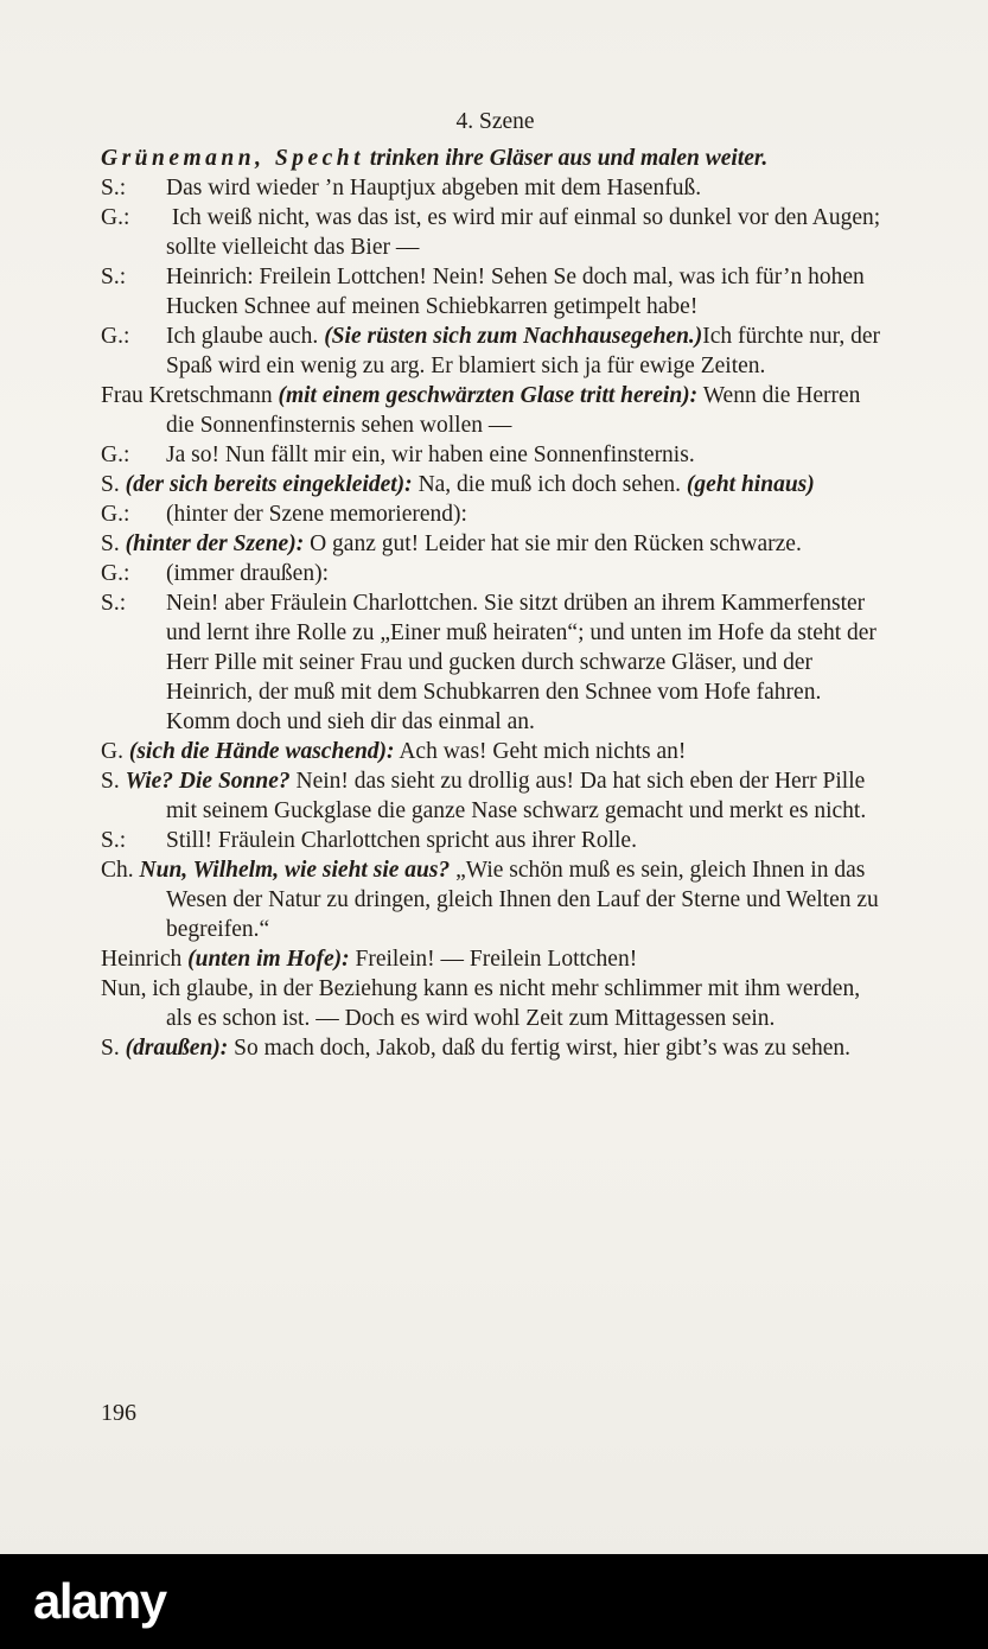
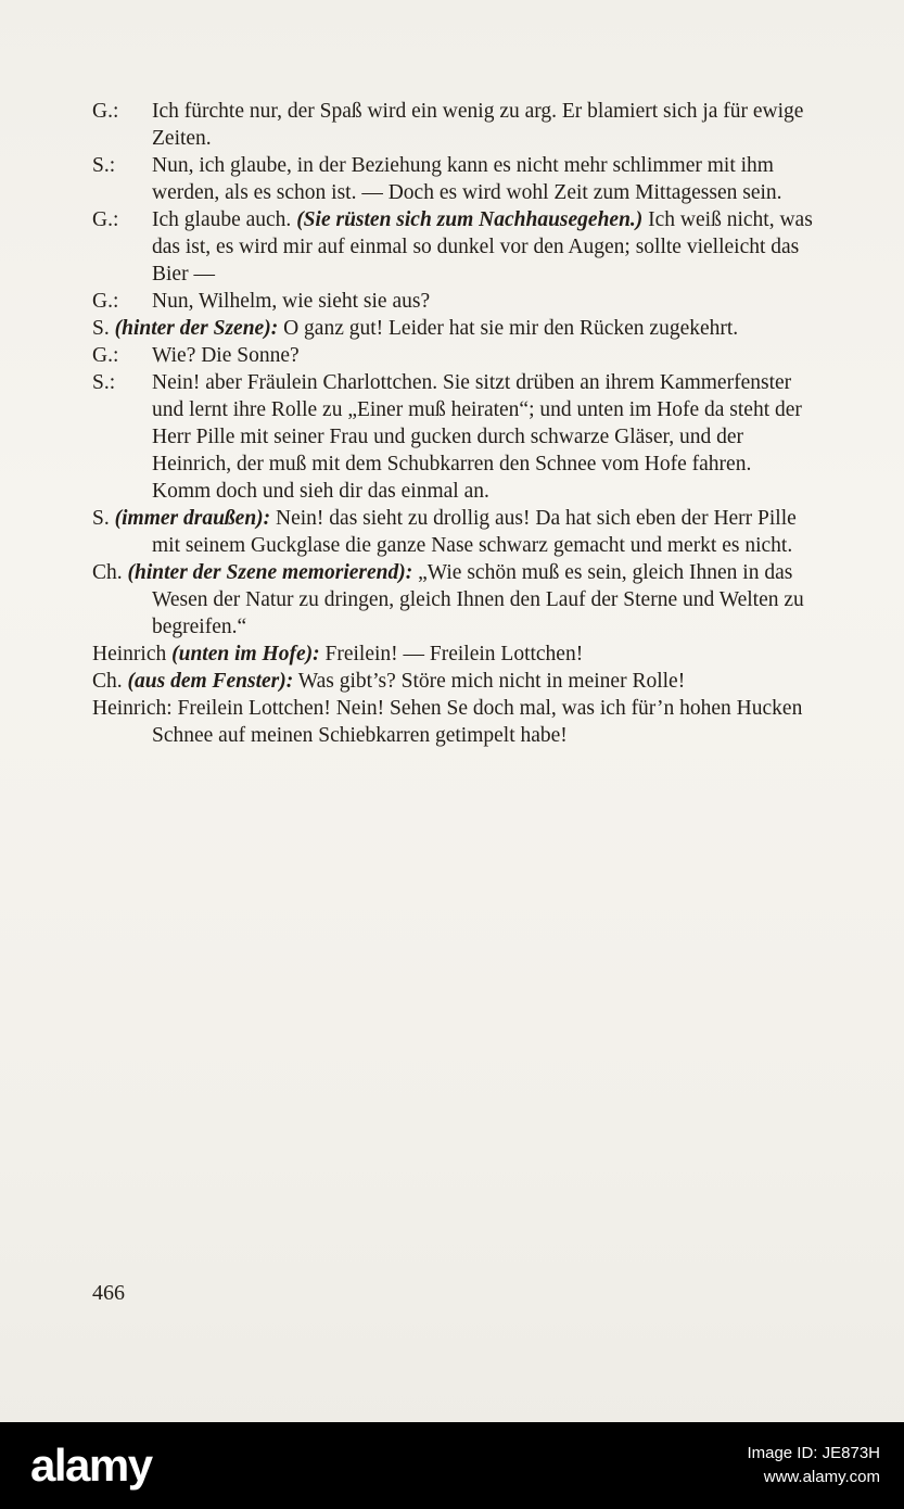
- 4. Szene
- Grünemann, Specht trinken ihre Gläser aus und malen weiter.
- S.: Das wird wieder ’n Hauptjux abgeben mit dem Hasenfuß.
- G.: Ich weiß nicht, was das ist, es wird mir auf einmal so dunkel vor den Augen; sollte vielleicht das Bier —
+ G.: Ich fürchte nur, der Spaß wird ein wenig zu arg. Er blamiert sich ja für ewige Zeiten.
- S.: Heinrich: Freilein Lottchen! Nein! Sehen Se doch mal, was ich für’n hohen Hucken Schnee auf meinen Schiebkarren getimpelt habe!
+ S.: Nun, ich glaube, in der Beziehung kann es nicht mehr schlimmer mit ihm werden, als es schon ist. — Doch es wird wohl Zeit zum Mittagessen sein.
- G.: Ich glaube auch. (Sie rüsten sich zum Nachhausegehen.)Ich fürchte nur, der Spaß wird ein wenig zu arg. Er blamiert sich ja für ewige Zeiten.
+ G.: Ich glaube auch. (Sie rüsten sich zum Nachhausegehen.) Ich weiß nicht, was das ist, es wird mir auf einmal so dunkel vor den Augen; sollte vielleicht das Bier —
- Frau Kretschmann (mit einem geschwärzten Glase tritt herein): Wenn die Herren die Sonnenfinsternis sehen wollen —
- G.: Ja so! Nun fällt mir ein, wir haben eine Sonnenfinsternis.
- S. (der sich bereits eingekleidet): Na, die muß ich doch sehen. (geht hinaus)
- G.: (hinter der Szene memorierend):
+ G.: Nun, Wilhelm, wie sieht sie aus?
- S. (hinter der Szene): O ganz gut! Leider hat sie mir den Rücken schwarze.
+ S. (hinter der Szene): O ganz gut! Leider hat sie mir den Rücken zugekehrt.
- G.: (immer draußen):
+ G.: Wie? Die Sonne?
  S.: Nein! aber Fräulein Charlottchen. Sie sitzt drüben an ihrem Kammerfenster und lernt ihre Rolle zu „Einer muß heiraten“; und unten im Hofe da steht der Herr Pille mit seiner Frau und gucken durch schwarze Gläser, und der Heinrich, der muß mit dem Schubkarren den Schnee vom Hofe fahren. Komm doch und sieh dir das einmal an.
- G. (sich die Hände waschend): Ach was! Geht mich nichts an!
- S. Wie? Die Sonne? Nein! das sieht zu drollig aus! Da hat sich eben der Herr Pille mit seinem Guckglase die ganze Nase schwarz gemacht und merkt es nicht.
+ S. (immer draußen): Nein! das sieht zu drollig aus! Da hat sich eben der Herr Pille mit seinem Guckglase die ganze Nase schwarz gemacht und merkt es nicht.
- S.: Still! Fräulein Charlottchen spricht aus ihrer Rolle.
- Ch. Nun, Wilhelm, wie sieht sie aus? „Wie schön muß es sein, gleich Ihnen in das Wesen der Natur zu dringen, gleich Ihnen den Lauf der Sterne und Welten zu begreifen.“
+ Ch. (hinter der Szene memorierend): „Wie schön muß es sein, gleich Ihnen in das Wesen der Natur zu dringen, gleich Ihnen den Lauf der Sterne und Welten zu begreifen.“
  Heinrich (unten im Hofe): Freilein! — Freilein Lottchen!
+ Ch. (aus dem Fenster): Was gibt’s? Störe mich nicht in meiner Rolle!
- Nun, ich glaube, in der Beziehung kann es nicht mehr schlimmer mit ihm werden, als es schon ist. — Doch es wird wohl Zeit zum Mittagessen sein.
+ Heinrich: Freilein Lottchen! Nein! Sehen Se doch mal, was ich für’n hohen Hucken Schnee auf meinen Schiebkarren getimpelt habe!
- S. (draußen): So mach doch, Jakob, daß du fertig wirst, hier gibt’s was zu sehen.
- 196
+ 466
  alamy
+ Image ID: JE873H
+ www.alamy.com
